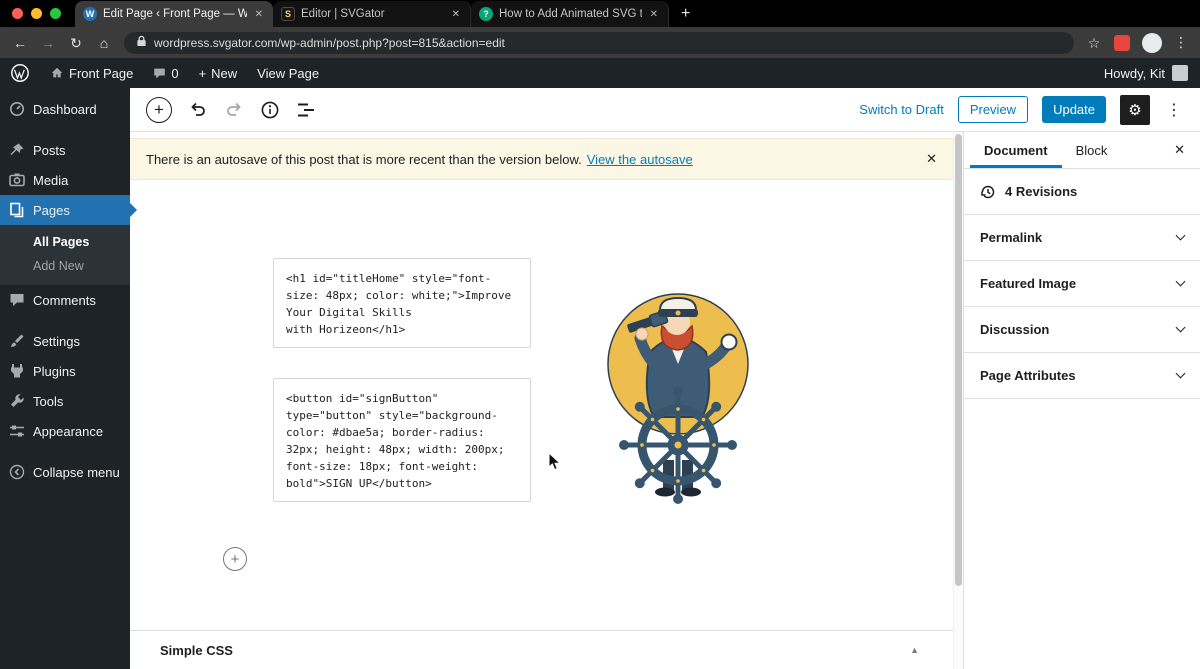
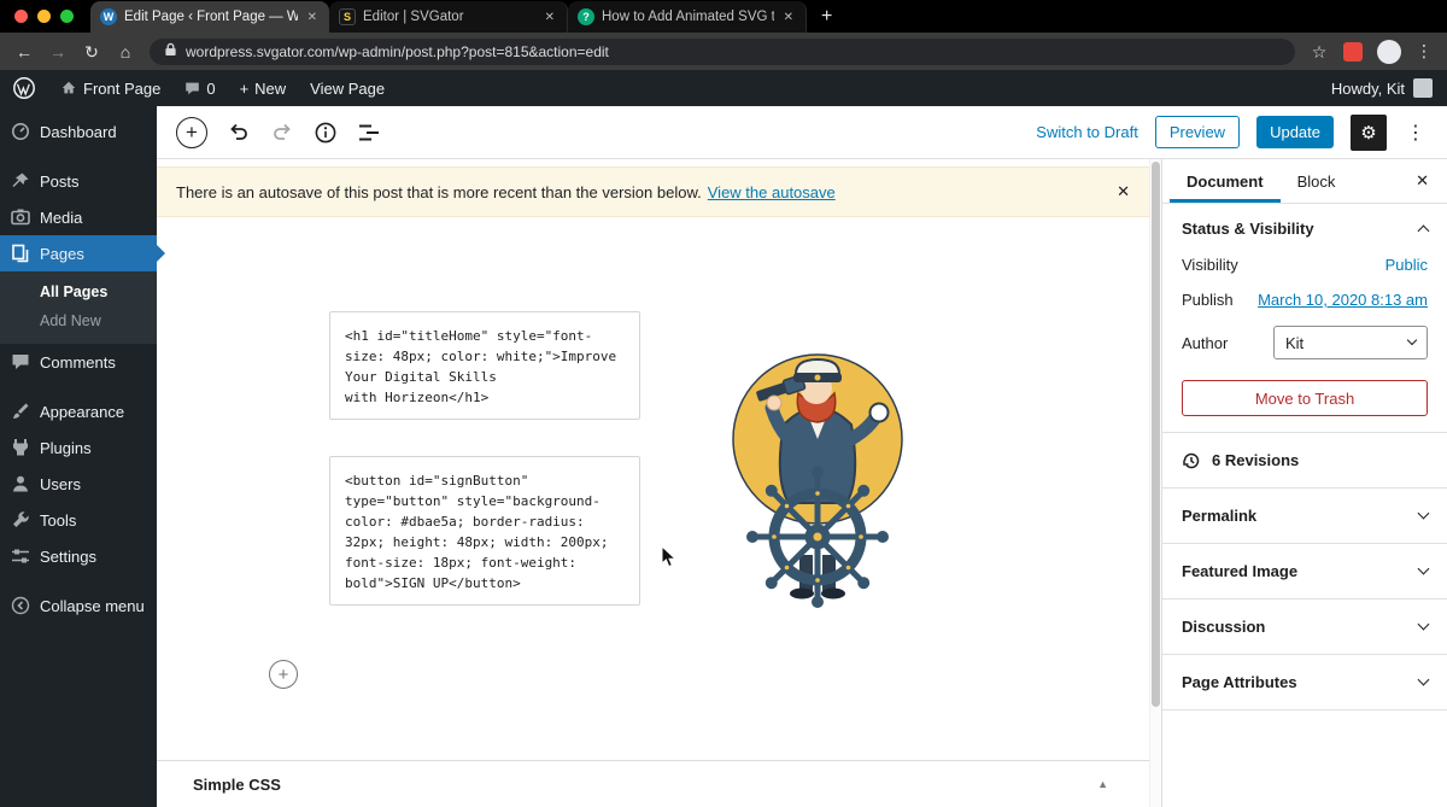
  W
  Edit Page ‹ Front Page — W
  ✕
  S
  Editor | SVGator
  ✕
  ?
  How to Add Animated SVG t
  ✕
  +
  ←
  →
  ↻
  ⌂
  wordpress.svgator.com/wp-admin/post.php?post=815&action=edit
  ☆
  ⋮
  Front Page
  0
  +
  New
  View Page
  Howdy, Kit
  Dashboard
  Posts
  Media
  Pages
  All Pages
  Add New
  Comments
- Settings
+ Appearance
  Plugins
+ Users
  Tools
- Appearance
+ Settings
  Collapse menu
  +
  Switch to Draft
  Preview
  Update
  ⚙
  ⋮
  There is an autosave of this post that is more recent than the version below.
  View the autosave
  ✕
  <h1 id="titleHome" style="font-
  size: 48px; color: white;">Improve
  Your Digital Skills
  with Horizeon</h1>
  <button id="signButton"
  type="button" style="background-
  color: #dbae5a; border-radius:
  32px; height: 48px; width: 200px;
  font-size: 18px; font-weight:
  bold">SIGN UP</button>
  +
  Simple CSS
  ▲
  Document
  Block
  ✕
+ Status & Visibility
+ Visibility
+ Public
+ Publish
+ March 10, 2020 8:13 am
+ Author
+ Kit
+ Move to Trash
- 4 Revisions
+ 6 Revisions
  Permalink
  Featured Image
  Discussion
  Page Attributes
